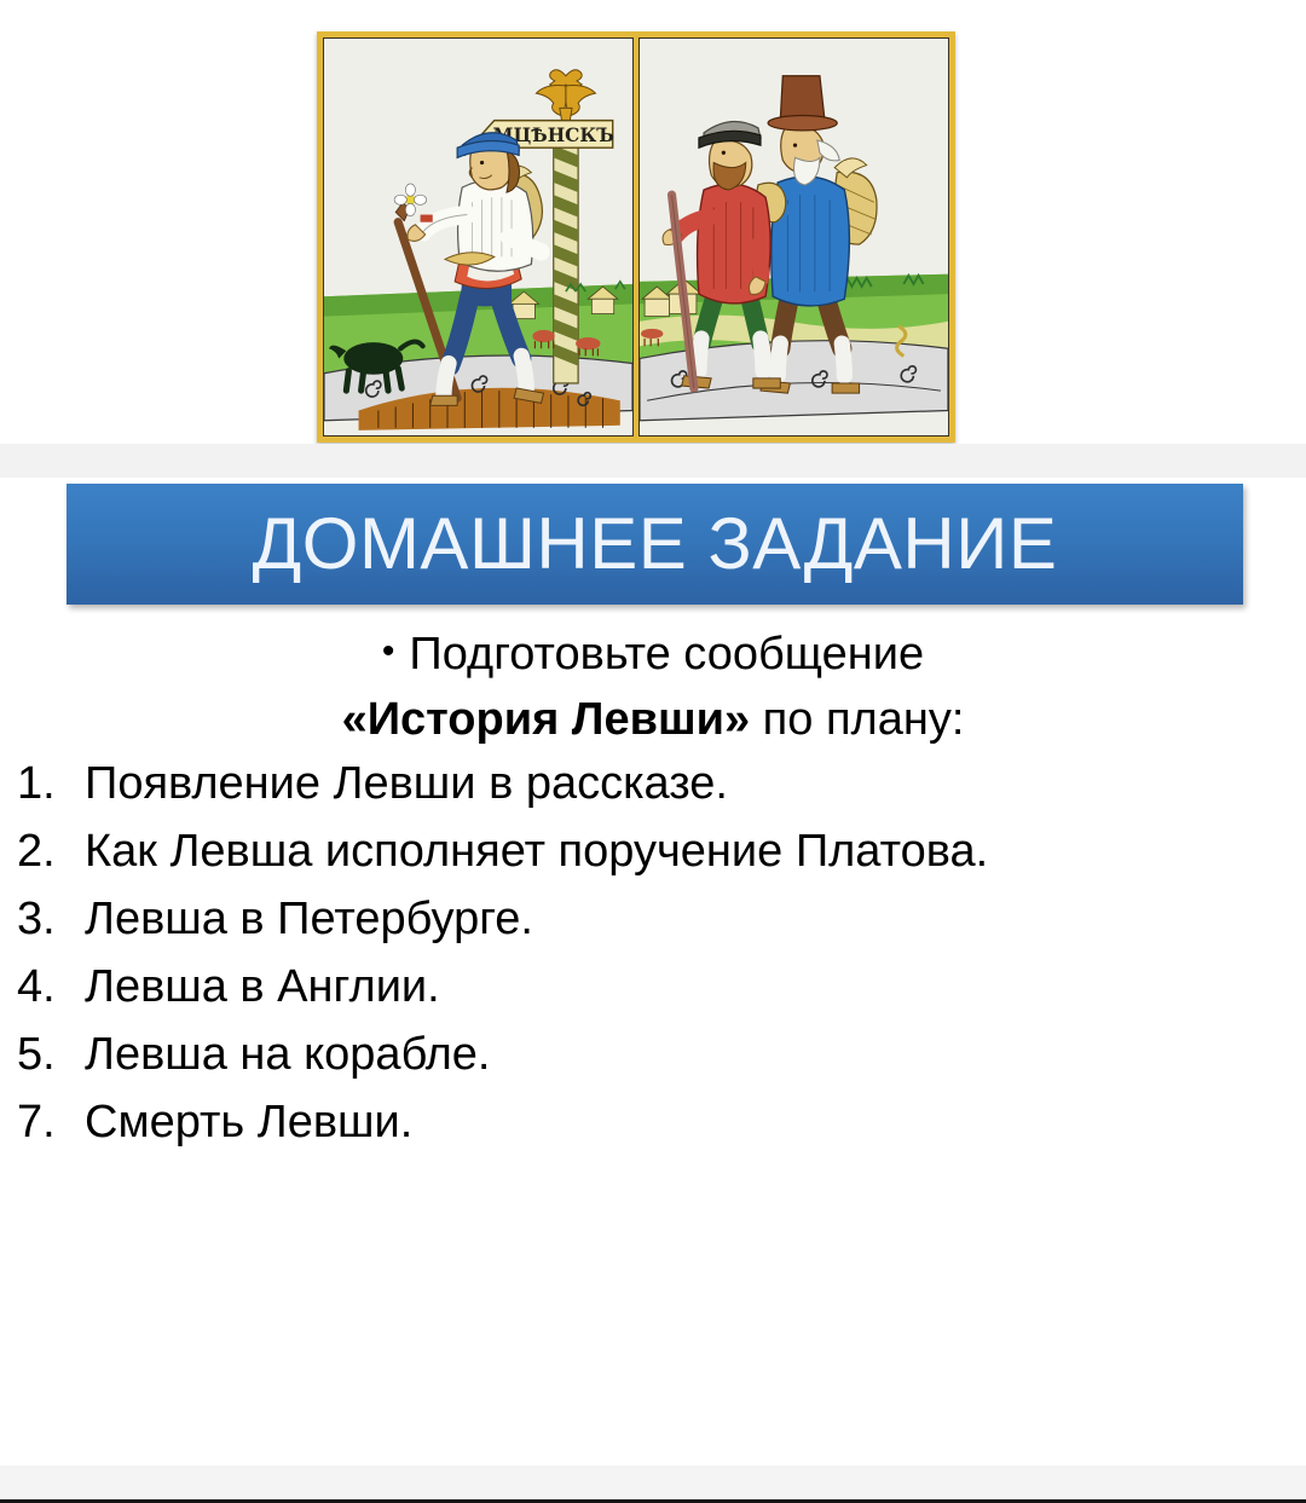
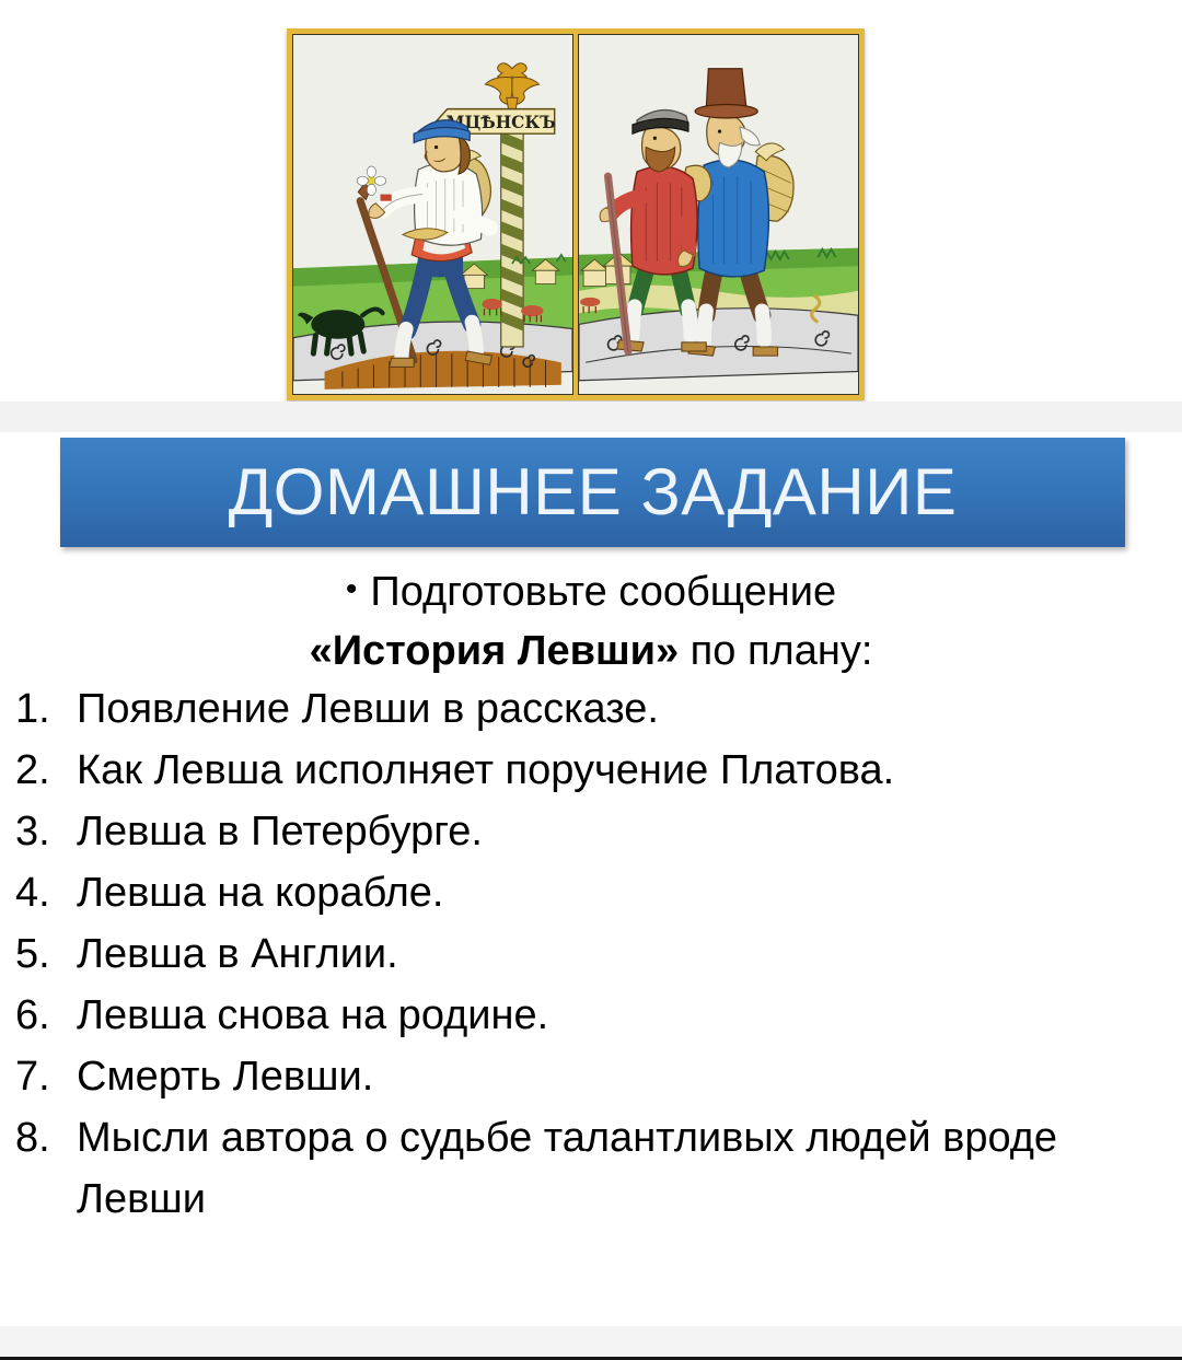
  ЦѢНСКЪ
  ДОМАШНЕЕ ЗАДАНИЕ
  • Подготовьте сообщение
  «История Левши» по плану:
  1.
  Появление Левши в рассказе.
  2.
  Как Левша исполняет поручение Платова.
  3.
  Левша в Петербурге.
  4.
- Левша в Англии.
+ Левша на корабле.
  5.
- Левша на корабле.
+ Левша в Англии.
+ 6.
+ Левша снова на родине.
  7.
  Смерть Левши.
+ 8.
+ Мысли автора о судьбе талантливых людей вроде Левши
